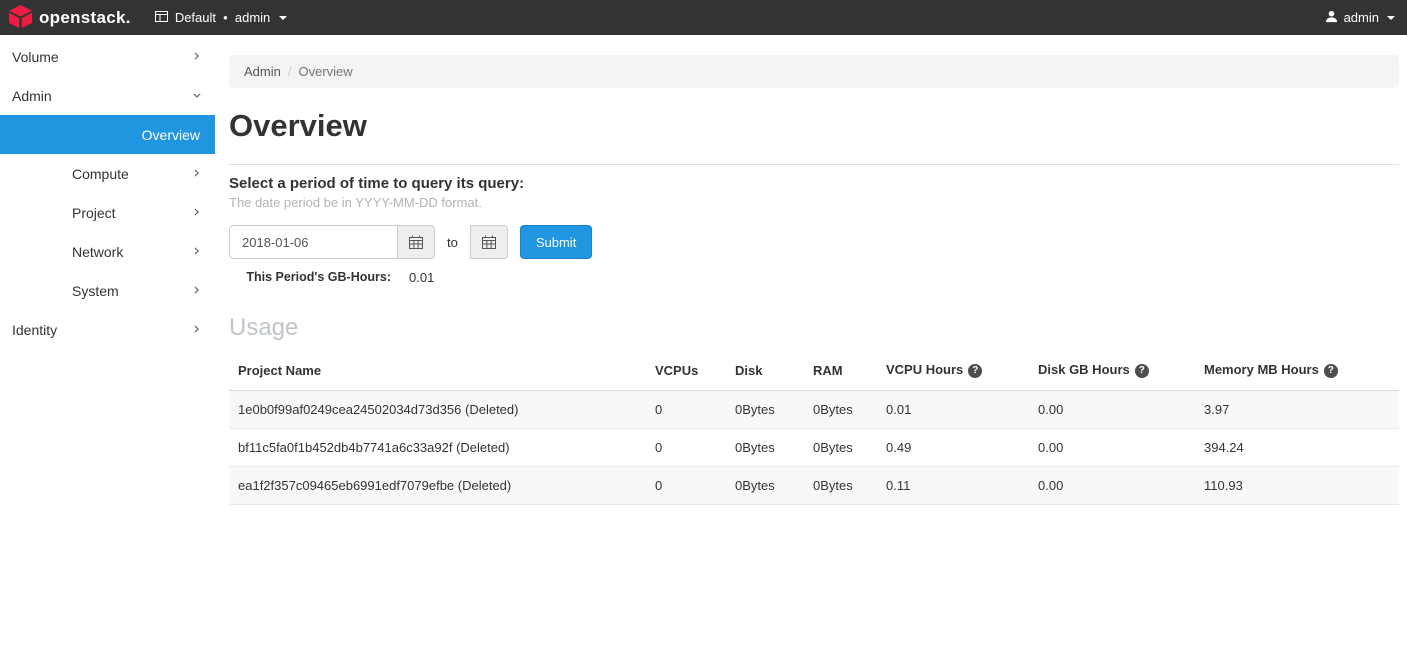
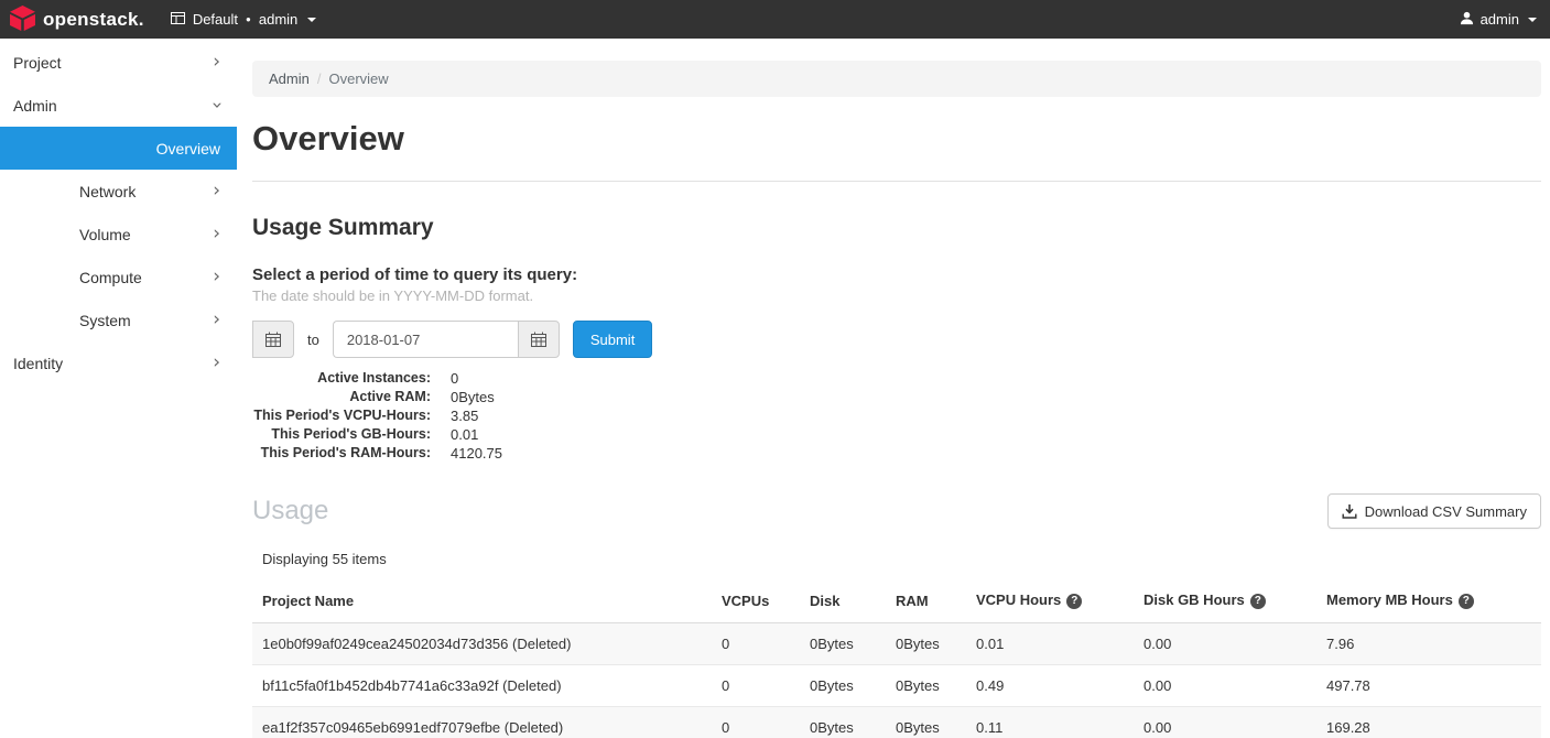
  openstack.
  Default
  ●
  admin
  admin
- Volume
+ Project
  ›
  Admin
  Overview
- Compute
+ Network
  ›
- Project
+ Volume
  ›
- Network
+ Compute
  ›
  System
  ›
  Identity
  ›
  Admin
  /
  Overview
  Overview
+ Usage Summary
  Select a period of time to query its query:
- The date period be in YYYY-MM-DD format.
+ The date should be in YYYY-MM-DD format.
- 2018-01-06
  to
+ 2018-01-07
  Submit
+ Active Instances:
+ 0
+ Active RAM:
+ 0Bytes
+ This Period's VCPU-Hours:
+ 3.85
  This Period's GB-Hours:
  0.01
+ This Period's RAM-Hours:
+ 4120.75
  Usage
+ Download CSV Summary
+ Displaying 55 items
  Project Name	VCPUs	Disk	RAM	VCPU Hours ?	Disk GB Hours ?	Memory MB Hours ?
- 1e0b0f99af0249cea24502034d73d356 (Deleted)	0	0Bytes	0Bytes	0.01	0.00	3.97
+ 1e0b0f99af0249cea24502034d73d356 (Deleted)	0	0Bytes	0Bytes	0.01	0.00	7.96
- bf11c5fa0f1b452db4b7741a6c33a92f (Deleted)	0	0Bytes	0Bytes	0.49	0.00	394.24
+ bf11c5fa0f1b452db4b7741a6c33a92f (Deleted)	0	0Bytes	0Bytes	0.49	0.00	497.78
- ea1f2f357c09465eb6991edf7079efbe (Deleted)	0	0Bytes	0Bytes	0.11	0.00	110.93
+ ea1f2f357c09465eb6991edf7079efbe (Deleted)	0	0Bytes	0Bytes	0.11	0.00	169.28
